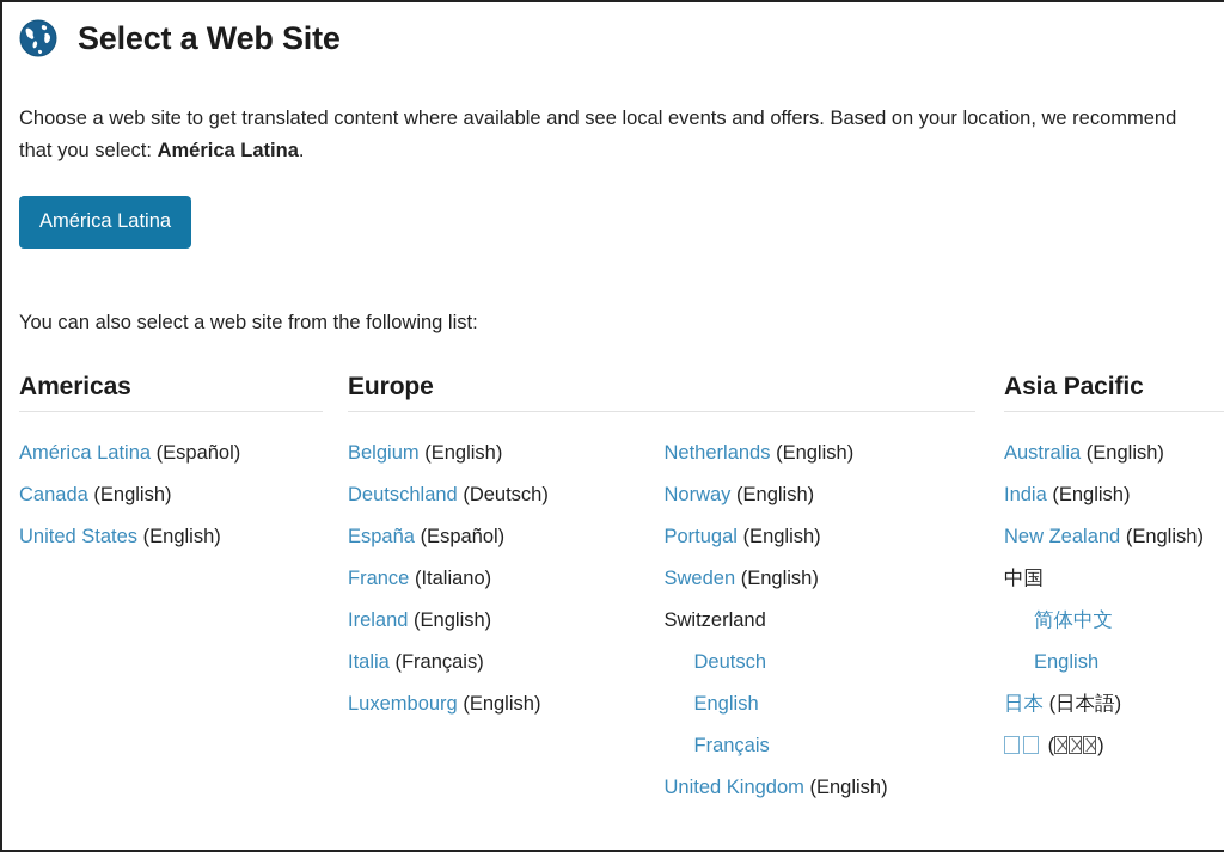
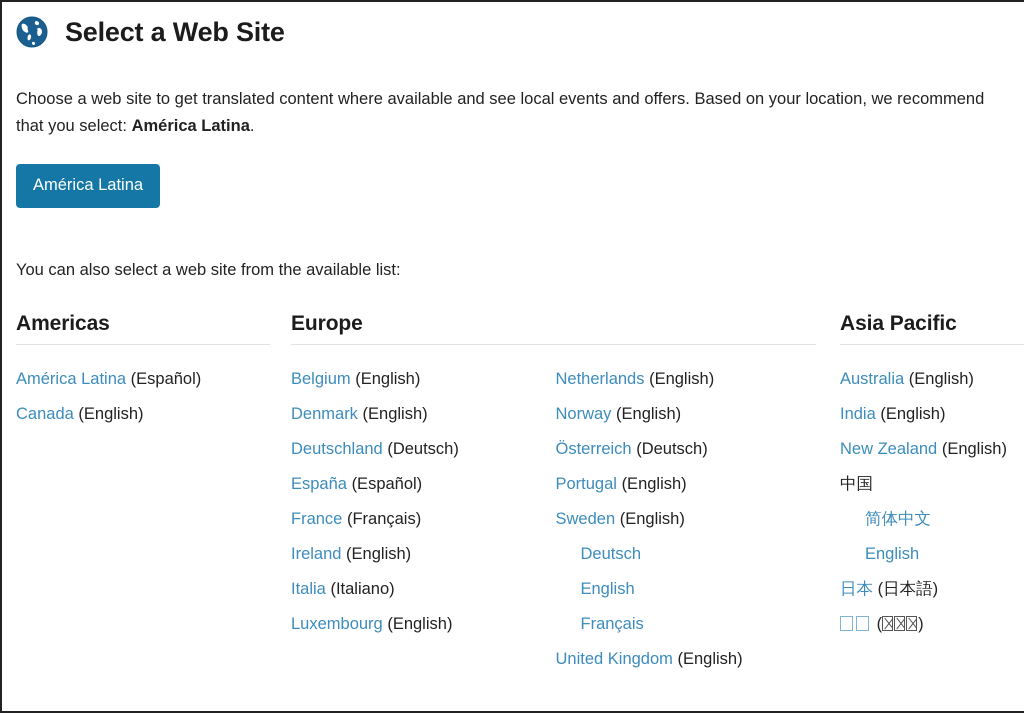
  Select a Web Site
  Choose a web site to get translated content where available and see local events and offers. Based on your location, we recommend that you select: América Latina.
  América Latina
- You can also select a web site from the following list:
+ You can also select a web site from the available list:
  Americas
  América Latina (Español)
  Canada (English)
- United States (English)
  Europe
  Belgium (English)
+ Denmark (English)
  Deutschland (Deutsch)
  España (Español)
- France (Italiano)
+ France (Français)
  Ireland (English)
- Italia (Français)
+ Italia (Italiano)
  Luxembourg (English)
  Netherlands (English)
  Norway (English)
+ Österreich (Deutsch)
  Portugal (English)
  Sweden (English)
- Switzerland
  Deutsch
  English
  Français
  United Kingdom (English)
  Asia Pacific
  Australia (English)
  India (English)
  New Zealand (English)
  中国
  简体中文
  English
  日本 (日本語)
  ( )
